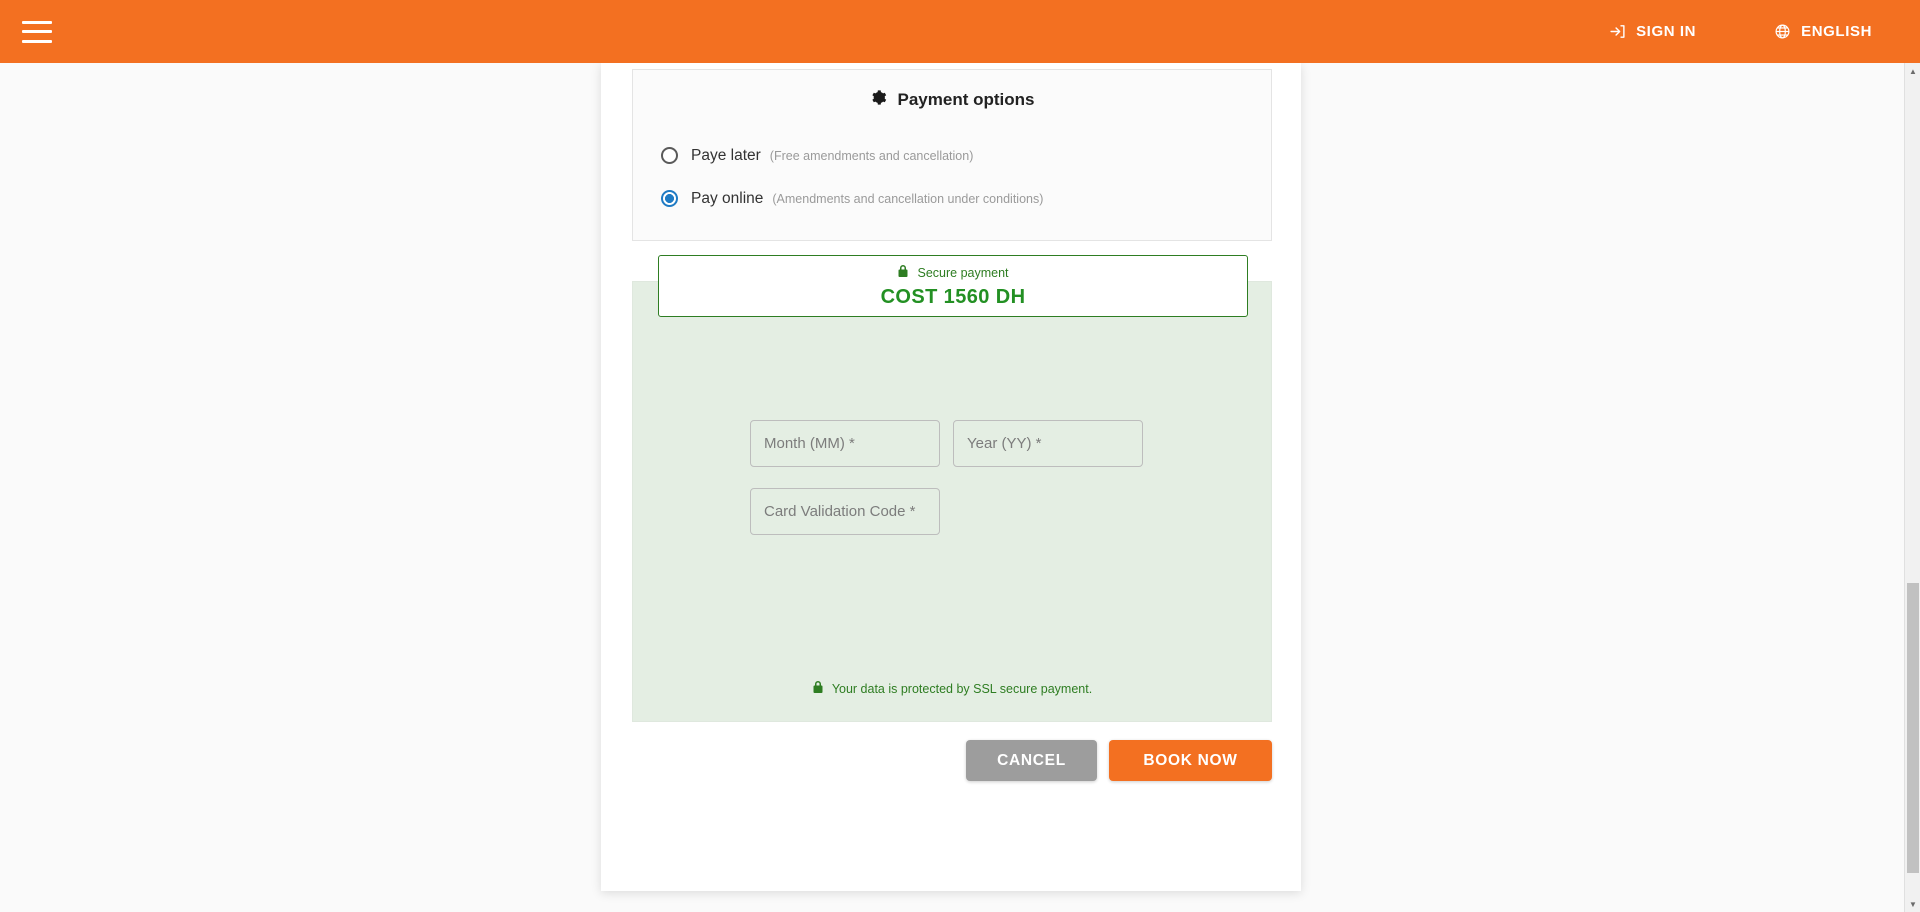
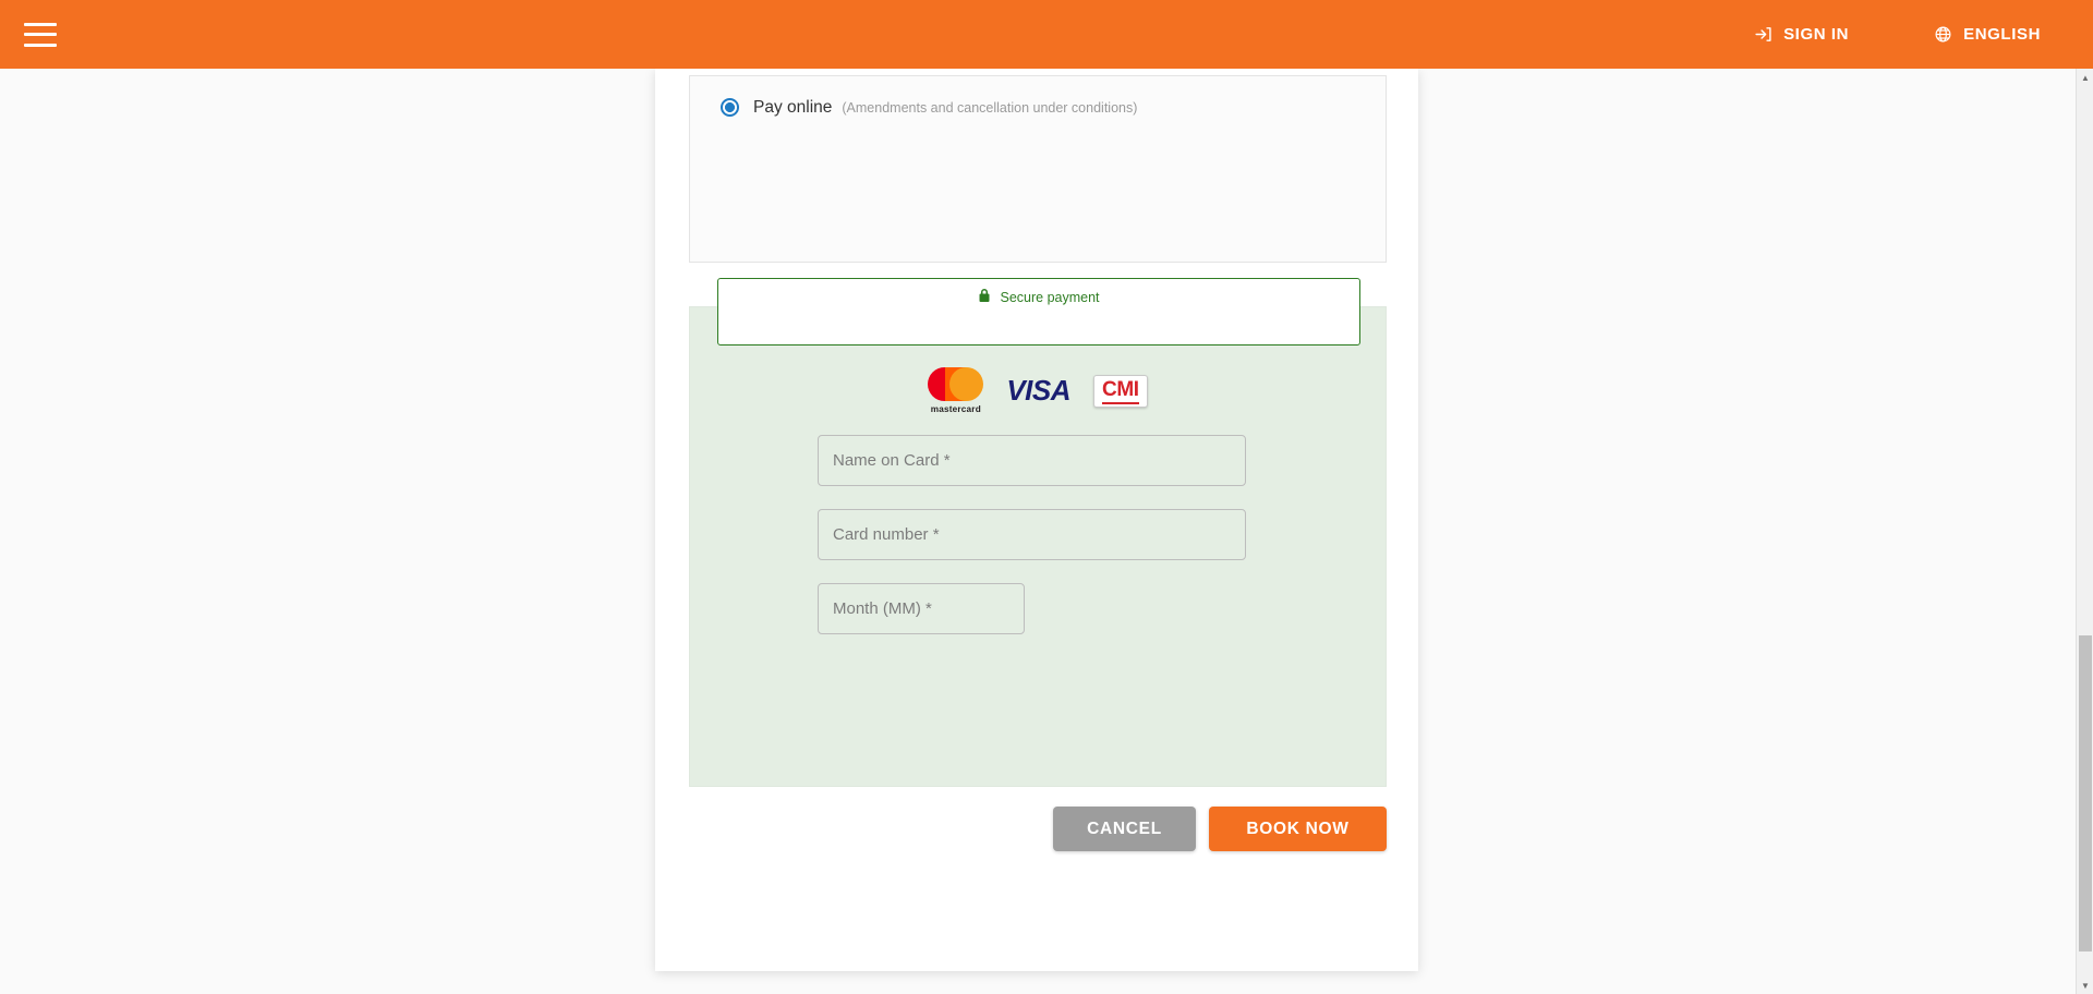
  SIGN IN
  ENGLISH
- Payment options
- Paye later
- (Free amendments and cancellation)
  Pay online
  (Amendments and cancellation under conditions)
+ mastercard
+ VISA
+ CMI
+ Name on Card *
+ Card number *
  Month (MM) *
- Year (YY) *
- Card Validation Code *
- Your data is protected by SSL secure payment.
  Secure payment
- COST 1560 DH
  CANCEL
  BOOK NOW
  ▲
  ▼
